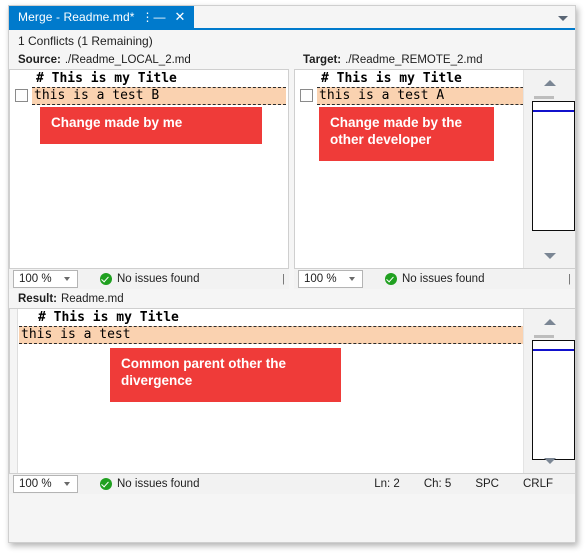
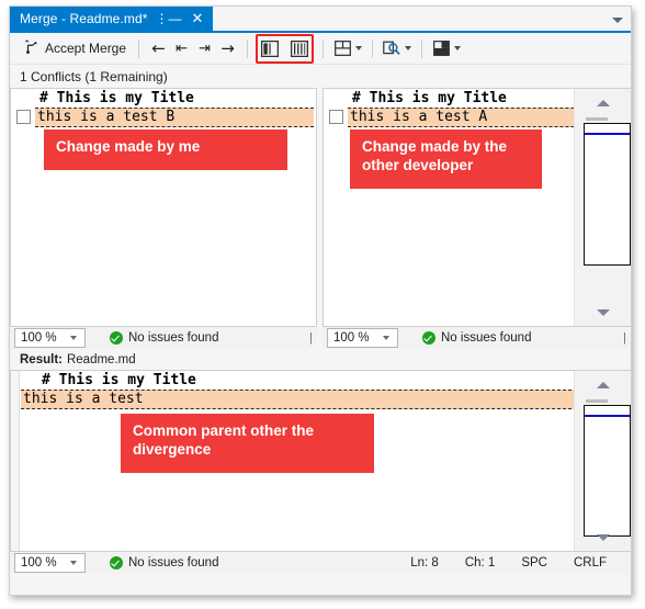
  Merge - Readme.md*
  ⋮—
  ✕
+ Accept Merge
+ ←
+ ⇤
+ ⇥
+ →
  1 Conflicts (1 Remaining)
- Source:
- ./Readme_LOCAL_2.md
  # This is my Title
  this is a test B
  Change made by me
  100 %
  No issues found
  |
- Target:
- ./Readme_REMOTE_2.md
  # This is my Title
  this is a test A
  Change made by the other developer
  100 %
  No issues found
  |
  Result:
  Readme.md
  # This is my Title
  this is a test
  Common parent other the divergence
  100 %
  No issues found
- Ln: 2
+ Ln: 8
- Ch: 5
+ Ch: 1
  SPC
  CRLF
